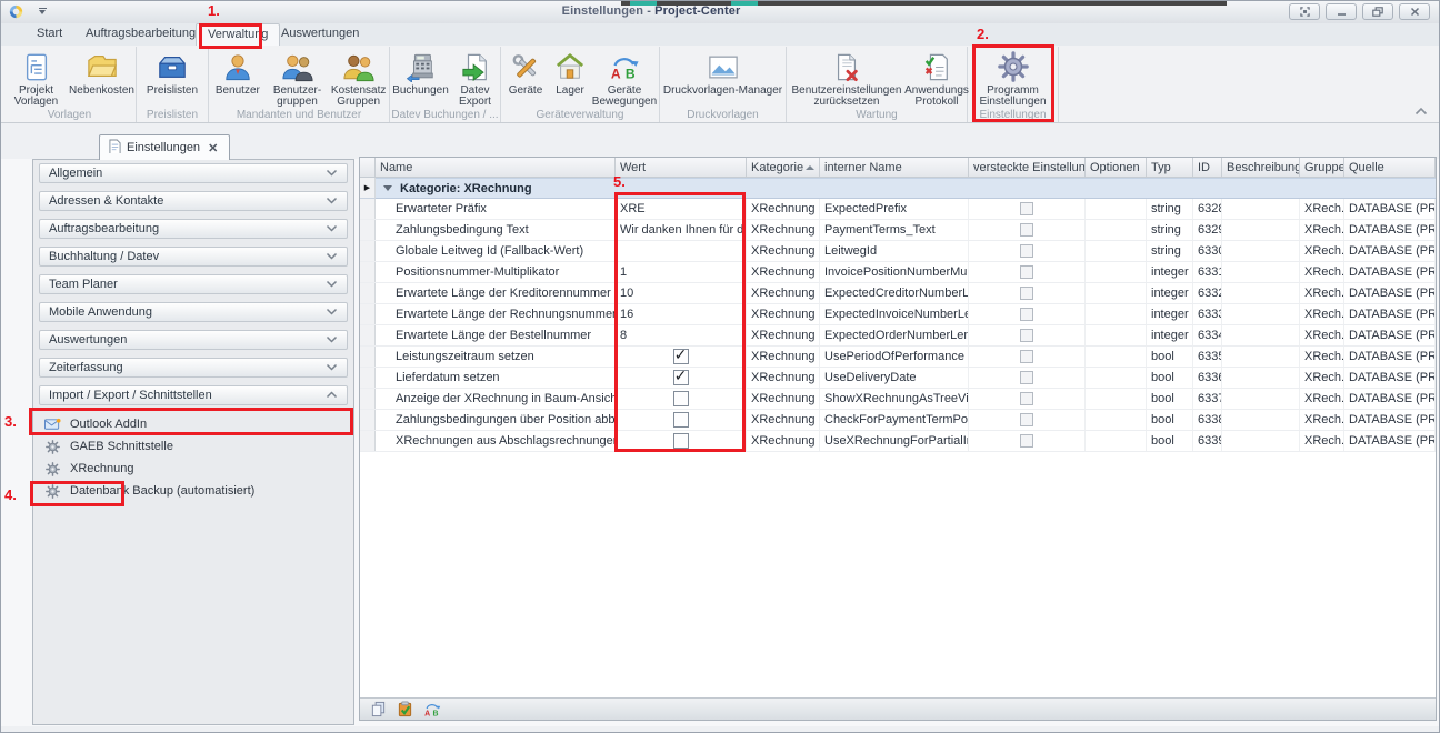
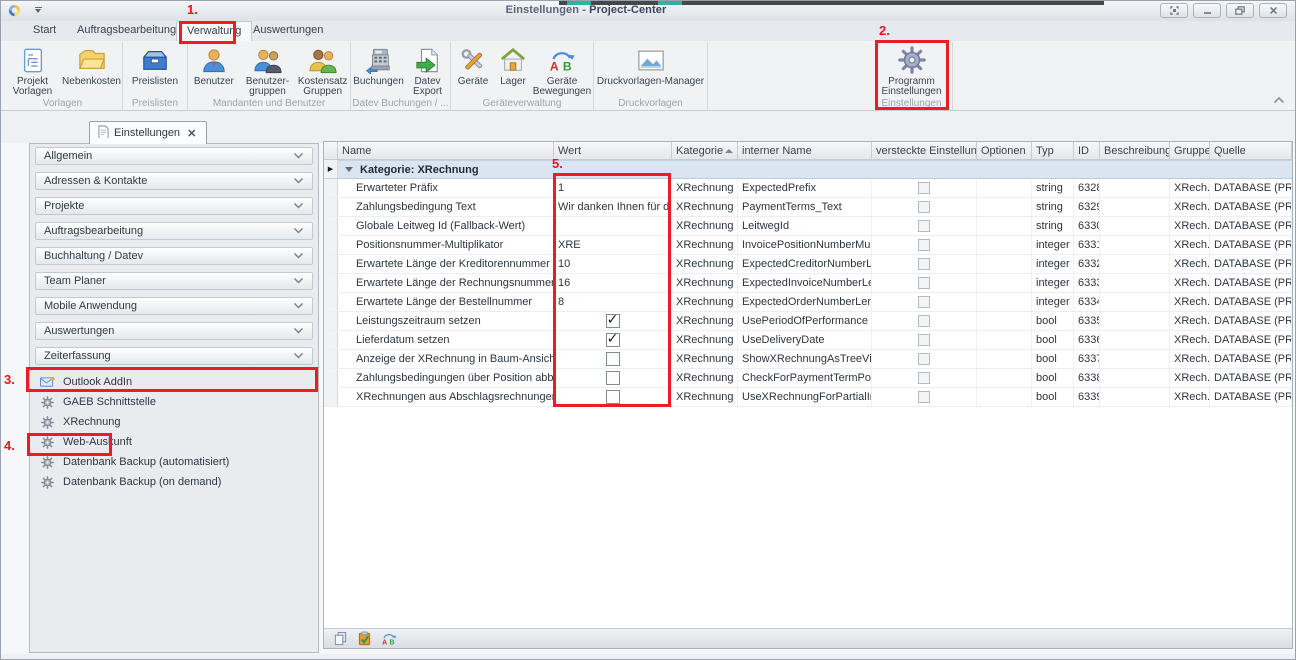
  Einstellungen - Project-Center
  Start
  Auftragsbearbeitung
  Verwaltung
  Auswertungen
  Projekt Vorlagen
  Nebenkosten
  Vorlagen
  Preislisten
  Preislisten
  Benutzer
  Benutzer-gruppen
  Kostensatz Gruppen
  Mandanten und Benutzer
  Buchungen
  Datev Export
  Datev Buchungen / ...
  Geräte
  Lager
  A
  B
  Geräte Bewegungen
  Geräteverwaltung
  Druckvorlagen-Manager
  Druckvorlagen
- Benutzereinstellungen zurücksetzen
- Anwendungs Protokoll
- Wartung
  Programm Einstellungen
  Einstellungen
  Einstellungen
  ✕
  Allgemein
  Adressen & Kontakte
+ Projekte
  Auftragsbearbeitung
  Buchhaltung / Datev
  Team Planer
  Mobile Anwendung
  Auswertungen
  Zeiterfassung
- Import / Export / Schnittstellen
  Outlook AddIn
  GAEB Schnittstelle
  XRechnung
+ Web-Auskunft
  Datenbank Backup (automatisiert)
+ Datenbank Backup (on demand)
  Name
  Wert
  Kategorie
  interner Name
  versteckte Einstellun
  Optionen
  Typ
  ID
  Beschreibung
  Gruppe
  Quelle
  Kategorie: XRechnung
  Erwarteter Präfix
- XRE
+ 1
  XRechnung
  ExpectedPrefix
  string
  6328
  XRech.
  DATABASE (PR
  Zahlungsbedingung Text
  Wir danken Ihnen für di
  XRechnung
  PaymentTerms_Text
  string
  6329
  XRech.
  DATABASE (PR
  Globale Leitweg Id (Fallback-Wert)
  XRechnung
  LeitwegId
  string
  6330
  XRech.
  DATABASE (PR
  Positionsnummer-Multiplikator
- 1
+ XRE
  XRechnung
  InvoicePositionNumberMul
  integer
  6331
  XRech.
  DATABASE (PR
  Erwartete Länge der Kreditorennummer
  10
  XRechnung
  ExpectedCreditorNumberL
  integer
  6332
  XRech.
  DATABASE (PR
  Erwartete Länge der Rechnungsnummer
  16
  XRechnung
  ExpectedInvoiceNumberLe
  integer
  6333
  XRech.
  DATABASE (PR
  Erwartete Länge der Bestellnummer
  8
  XRechnung
  ExpectedOrderNumberLen
  integer
  6334
  XRech.
  DATABASE (PR
  Leistungszeitraum setzen
  XRechnung
  UsePeriodOfPerformance
  bool
  6335
  XRech.
  DATABASE (PR
  Lieferdatum setzen
  XRechnung
  UseDeliveryDate
  bool
  6336
  XRech.
  DATABASE (PR
  Anzeige der XRechnung in Baum-Ansich
  XRechnung
  ShowXRechnungAsTreeVi
  bool
  6337
  XRech.
  DATABASE (PR
  Zahlungsbedingungen über Position abb
  XRechnung
  CheckForPaymentTermPo
  bool
  6338
  XRech.
  DATABASE (PR
  XRechnungen aus Abschlagsrechnunge
  XRechnung
  UseXRechnungForPartialI
  bool
  6339
  XRech.
  DATABASE (PR
  1.
  2.
  3.
  4.
  5.
